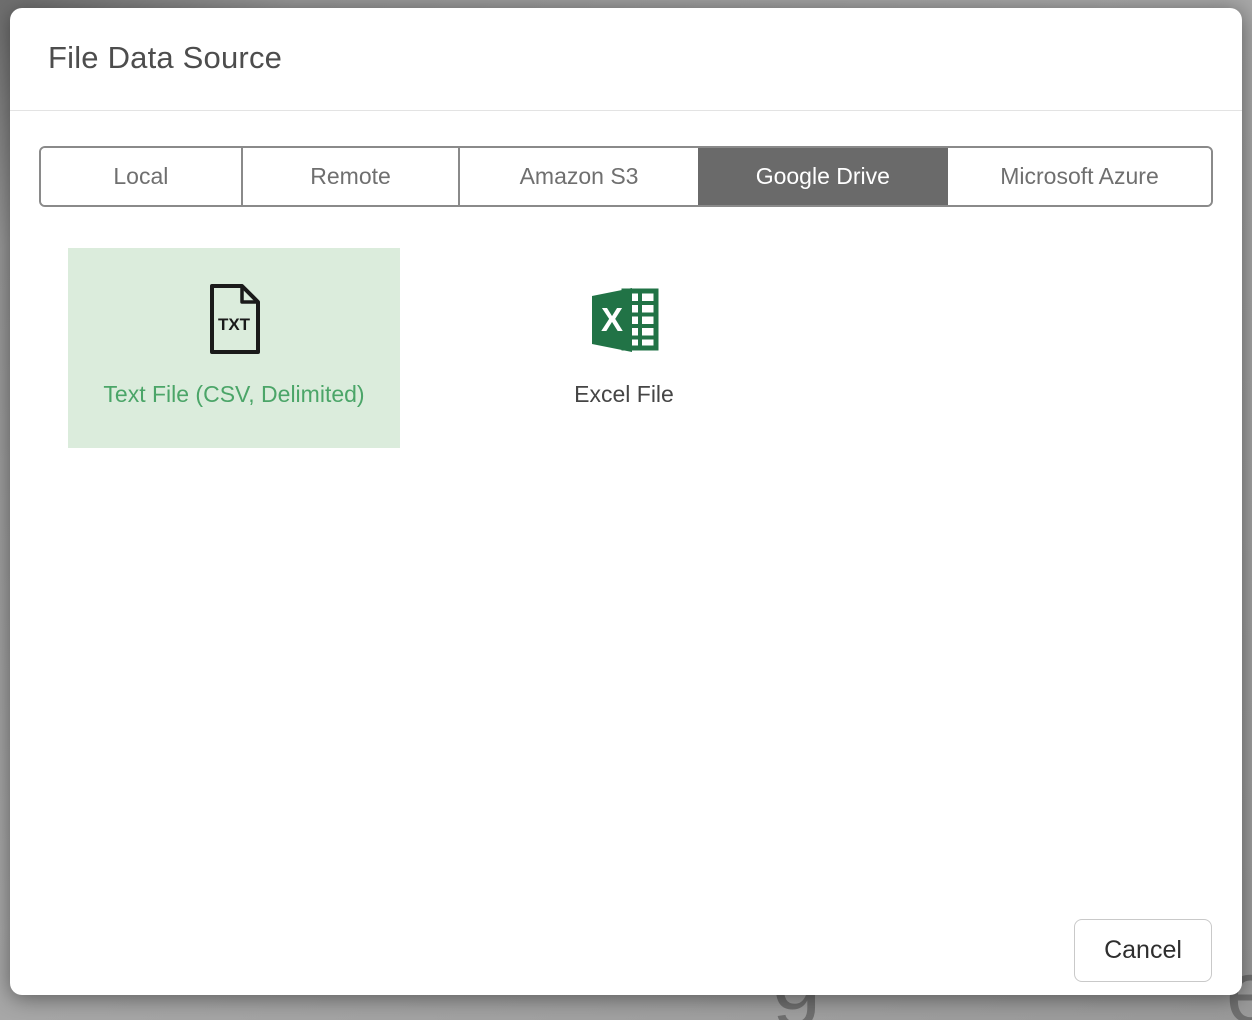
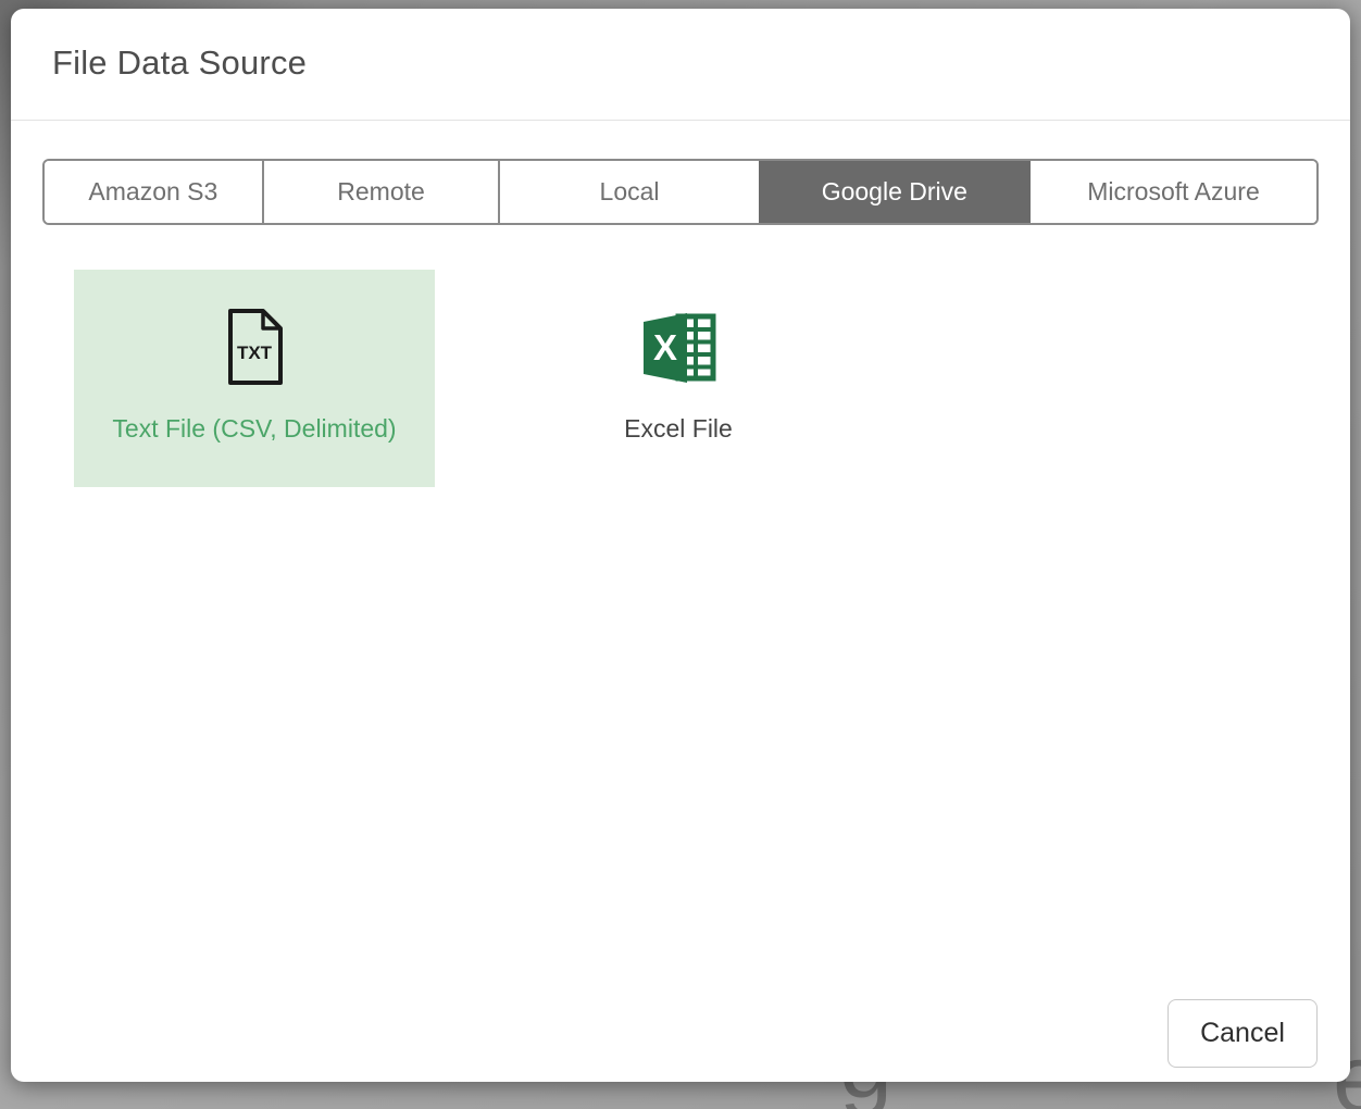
  e
  File Data Source
- Local
+ Amazon S3
  Remote
- Amazon S3
+ Local
  Google Drive
  Microsoft Azure
  TXT
  Text File (CSV, Delimited)
  X
  Excel File
  Cancel
